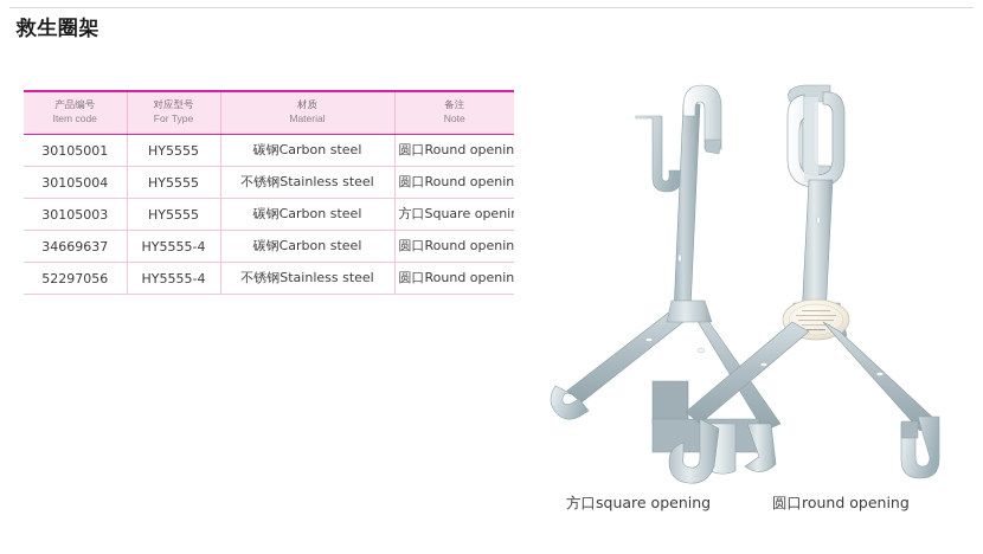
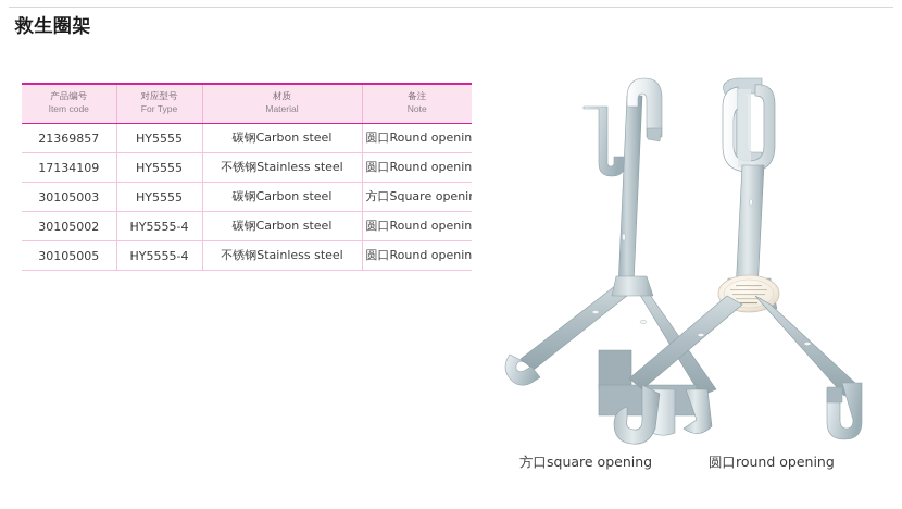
  救生圈架
  产品编号 Item code	对应型号 For Type	材质 Material	备注 Note
- 30105001	HY5555	碳钢Carbon steel	圆口Round openin
+ 21369857	HY5555	碳钢Carbon steel	圆口Round openin
- 30105004	HY5555	不锈钢Stainless steel	圆口Round openin
+ 17134109	HY5555	不锈钢Stainless steel	圆口Round openin
  30105003	HY5555	碳钢Carbon steel	方口Square openi
- 34669637	HY5555-4	碳钢Carbon steel	圆口Round openin
+ 30105002	HY5555-4	碳钢Carbon steel	圆口Round openin
- 52297056	HY5555-4	不锈钢Stainless steel	圆口Round openin
+ 30105005	HY5555-4	不锈钢Stainless steel	圆口Round openin
  方口square opening
  圆口round opening
